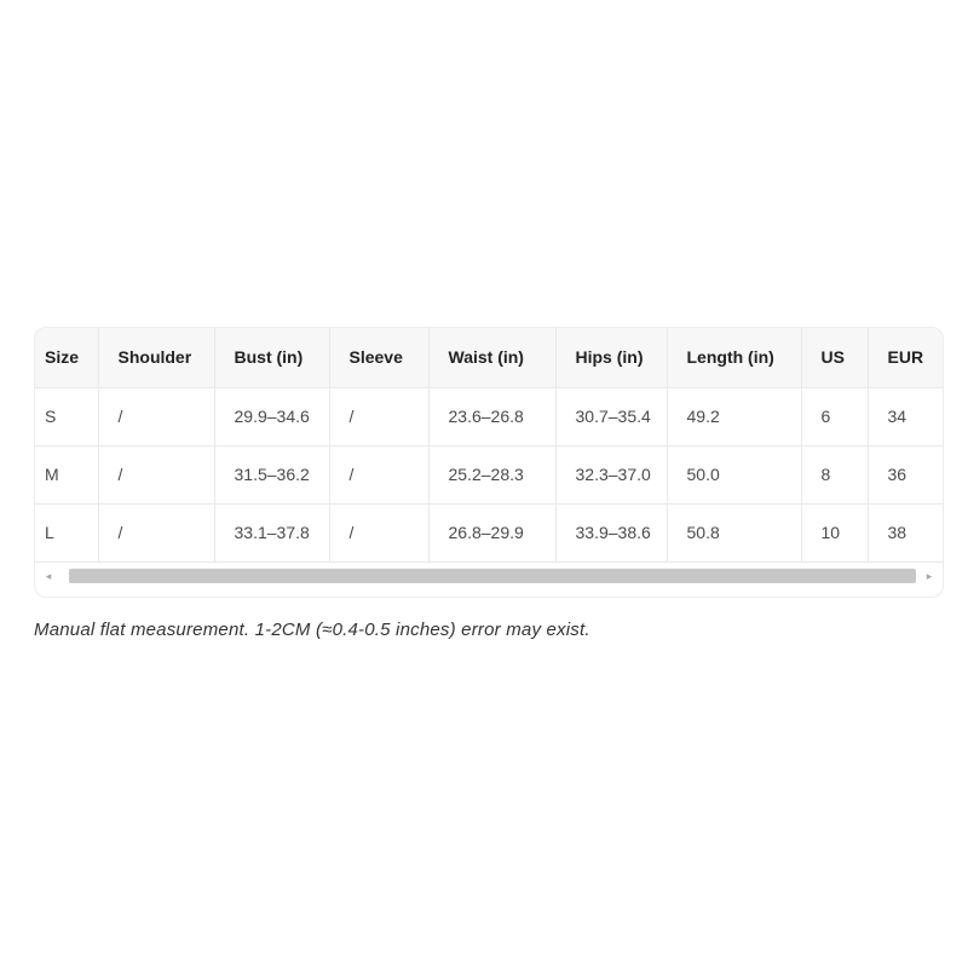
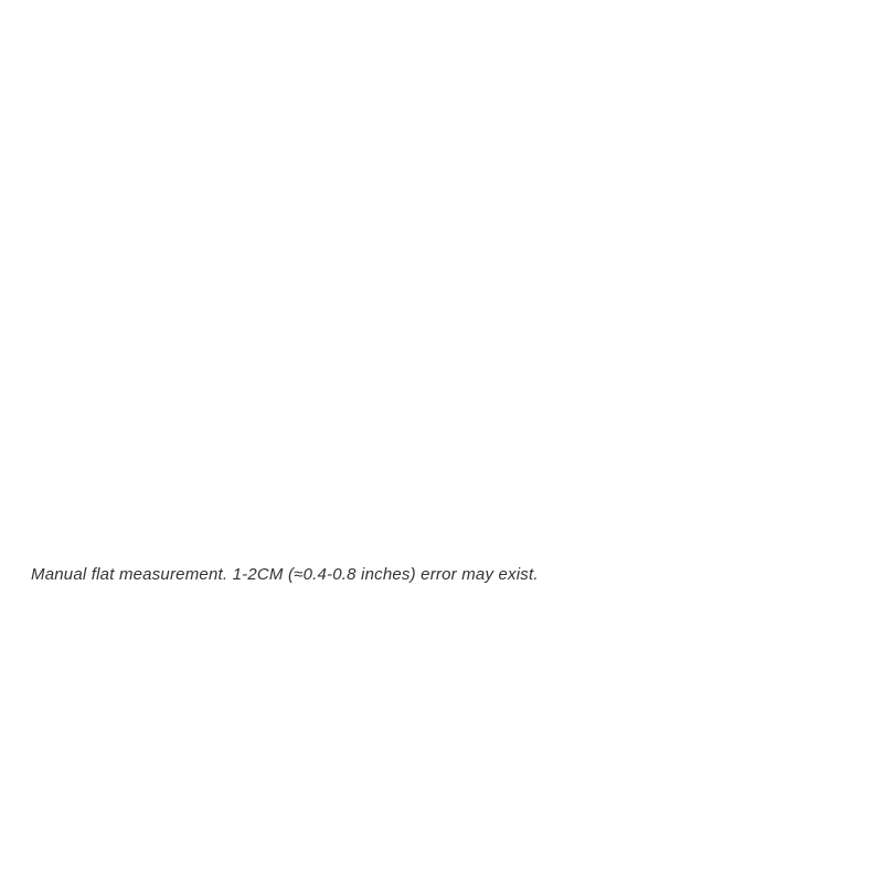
- Size	Shoulder	Bust (in)	Sleeve	Waist (in)	Hips (in)	Length (in)	US	EUR
- S	/	29.9–34.6	/	23.6–26.8	30.7–35.4	49.2	6	34
- M	/	31.5–36.2	/	25.2–28.3	32.3–37.0	50.0	8	36
- L	/	33.1–37.8	/	26.8–29.9	33.9–38.6	50.8	10	38
- ◂
- ▸
- Manual flat measurement. 1-2CM (≈0.4-0.5 inches) error may exist.
+ Manual flat measurement. 1-2CM (≈0.4-0.8 inches) error may exist.
